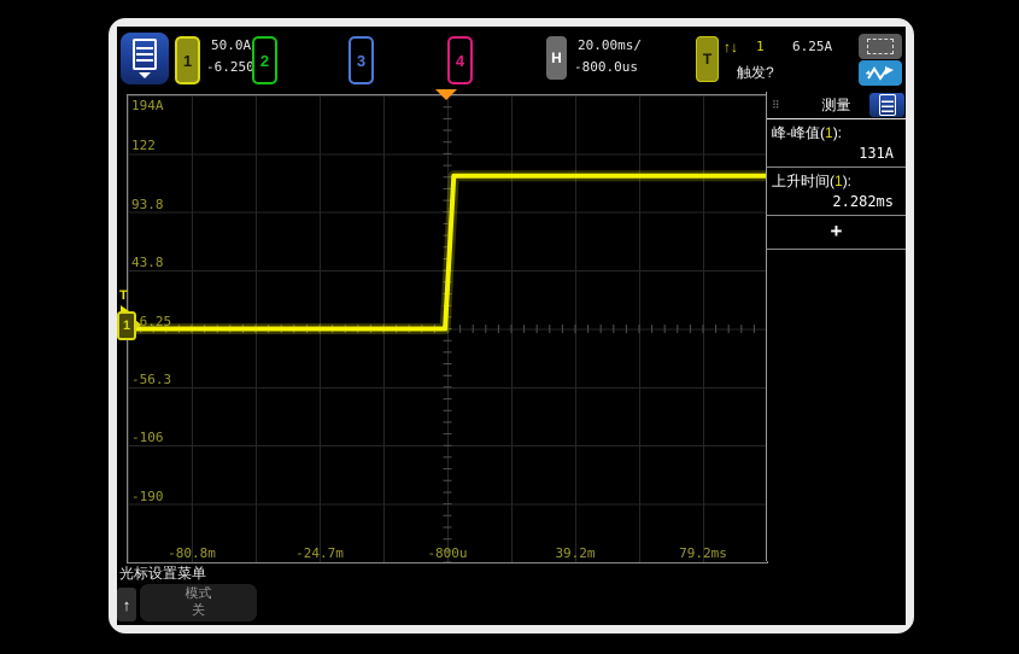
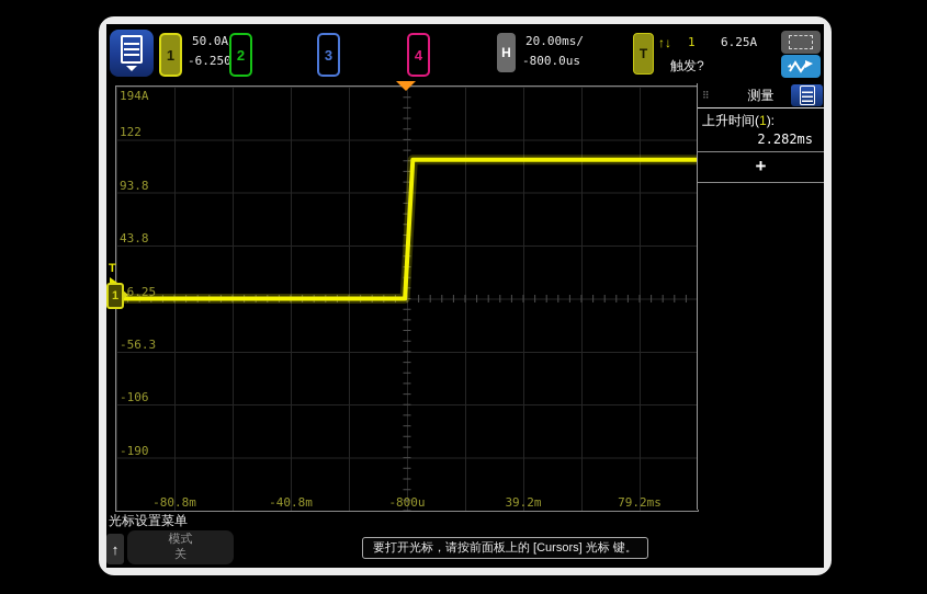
  1
  50.0A
  -6.250
  2
  3
  4
  H
  20.00ms/
  -800.0us
  T
  ↑↓
  1
  6.25A
  触发?
  194A
  122
  93.8
  43.8
  6.25
  -56.3
  -106
  -190
  -80.8m
- -24.7m
+ -40.8m
  -800u
  39.2m
  79.2ms
  T
  1
  ⠿
  测量
- 峰-峰值(1):
- 131A
  上升时间(1):
  2.282ms
  +
  光标设置菜单
  ↑
  模式
  关
+ 要打开光标，请按前面板上的 [Cursors] 光标 键。
